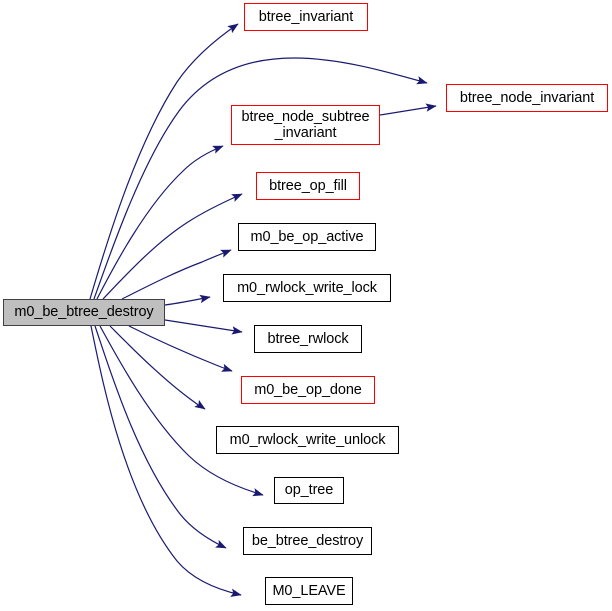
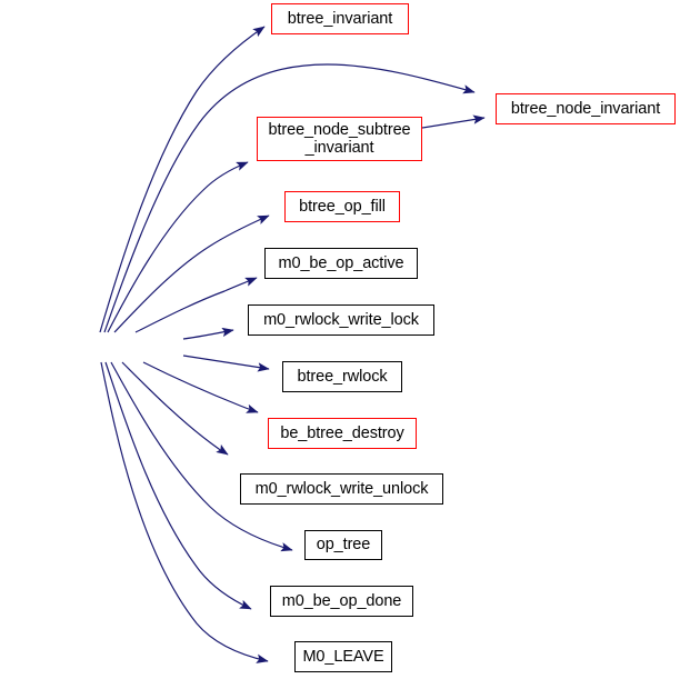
- m0_be_btree_destroy
  btree_invariant
  btree_node_invariant
  btree_node_subtree
  _invariant
  btree_op_fill
  m0_be_op_active
  m0_rwlock_write_lock
  btree_rwlock
- m0_be_op_done
+ be_btree_destroy
  m0_rwlock_write_unlock
  op_tree
- be_btree_destroy
+ m0_be_op_done
  M0_LEAVE
